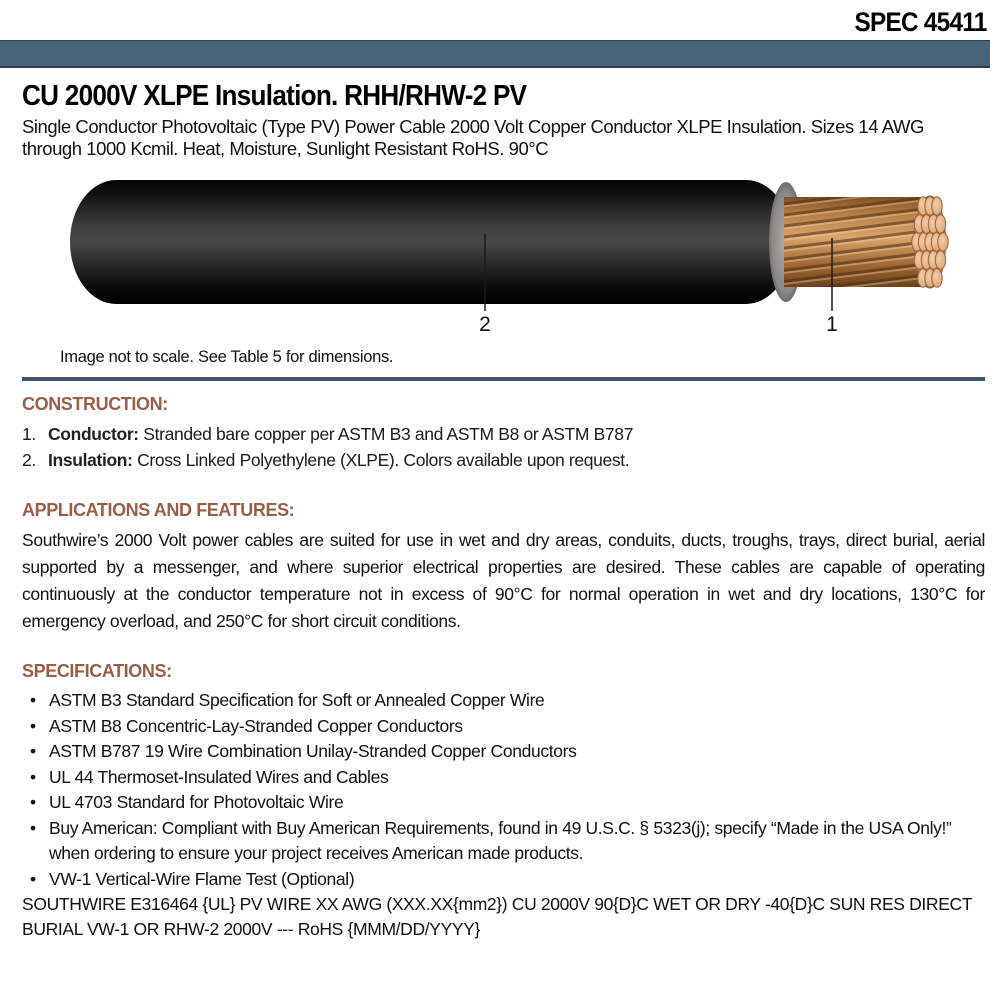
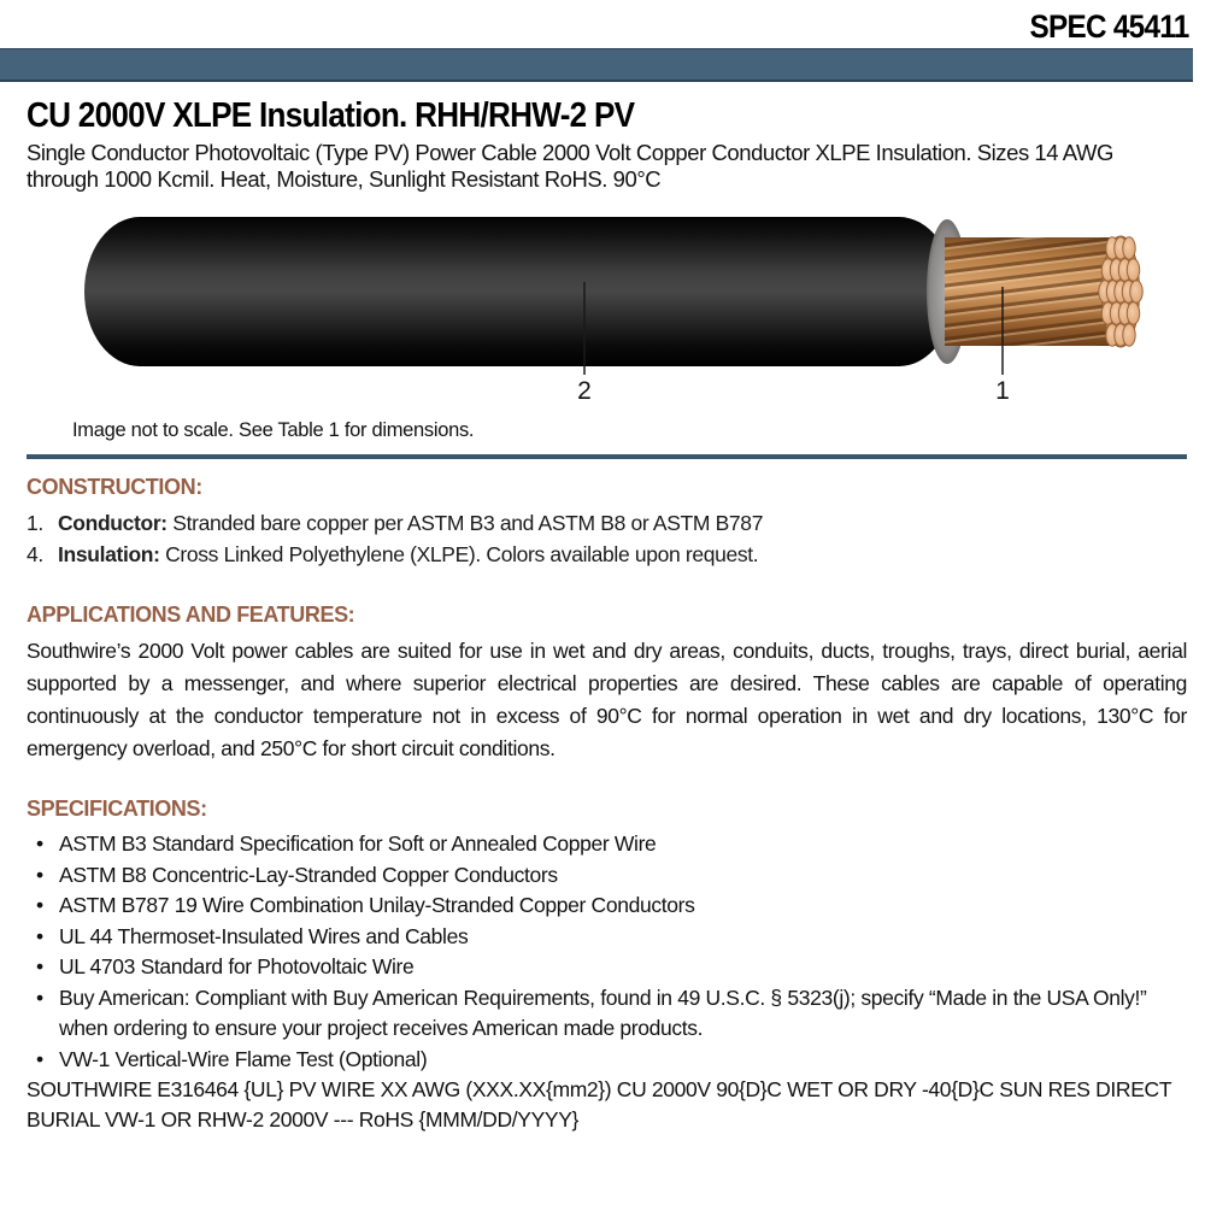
  SPEC 45411
  CU 2000V XLPE Insulation. RHH/RHW-2 PV
  Single Conductor Photovoltaic (Type PV) Power Cable 2000 Volt Copper Conductor XLPE Insulation. Sizes 14 AWG through 1000 Kcmil. Heat, Moisture, Sunlight Resistant RoHS. 90°C
  2
  1
- Image not to scale. See Table 5 for dimensions.
+ Image not to scale. See Table 1 for dimensions.
  CONSTRUCTION:
  1. Conductor: Stranded bare copper per ASTM B3 and ASTM B8 or ASTM B787
- 2. Insulation: Cross Linked Polyethylene (XLPE). Colors available upon request.
+ 4. Insulation: Cross Linked Polyethylene (XLPE). Colors available upon request.
  APPLICATIONS AND FEATURES:
  Southwire’s 2000 Volt power cables are suited for use in wet and dry areas, conduits, ducts, troughs, trays, direct burial, aerial supported by a messenger, and where superior electrical properties are desired. These cables are capable of operating continuously at the conductor temperature not in excess of 90°C for normal operation in wet and dry locations, 130°C for emergency overload, and 250°C for short circuit conditions.
  SPECIFICATIONS:
  ASTM B3 Standard Specification for Soft or Annealed Copper Wire
  ASTM B8 Concentric-Lay-Stranded Copper Conductors
  ASTM B787 19 Wire Combination Unilay-Stranded Copper Conductors
  UL 44 Thermoset-Insulated Wires and Cables
  UL 4703 Standard for Photovoltaic Wire
  Buy American: Compliant with Buy American Requirements, found in 49 U.S.C. § 5323(j); specify “Made in the USA Only!” when ordering to ensure your project receives American made products.
  VW-1 Vertical-Wire Flame Test (Optional)
  SOUTHWIRE E316464 {UL} PV WIRE XX AWG (XXX.XX{mm2}) CU 2000V 90{D}C WET OR DRY -40{D}C SUN RES DIRECT BURIAL VW-1 OR RHW-2 2000V --- RoHS {MMM/DD/YYYY}
